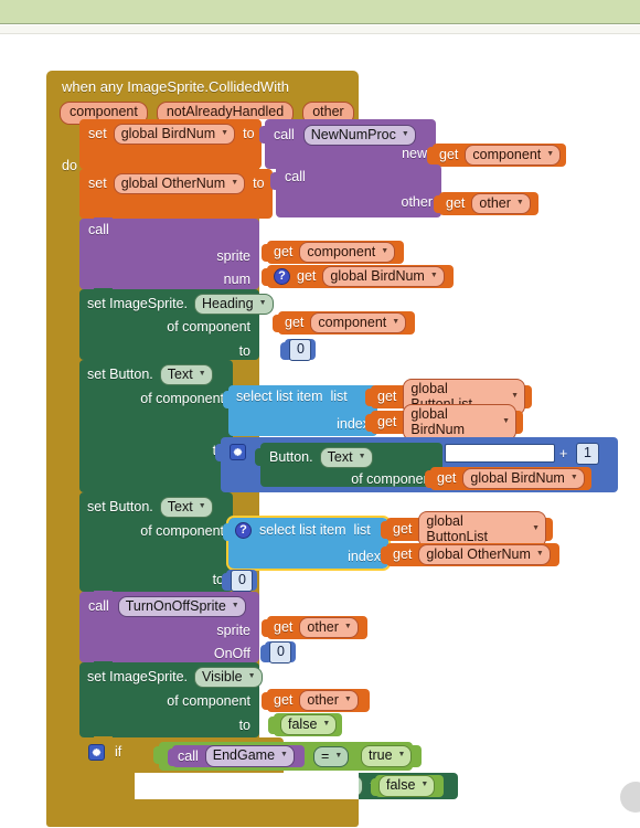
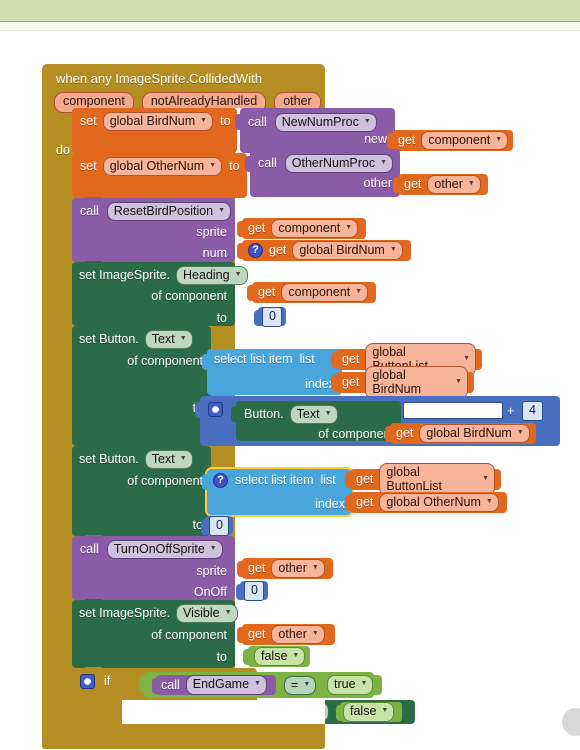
  when any ImageSprite.CollidedWith
  component
  notAlreadyHandled
  other
  do
  set
  global BirdNum
  to
  call
  NewNumProc
  new
  get
  component
  set
  global OtherNum
  to
  call
+ OtherNumProc
  other
  get
  other
  call
+ ResetBirdPosition
  sprite
  num
  get
  component
  ?
  get
  global BirdNum
  set ImageSprite.
  Heading
  of component
  to
  get
  component
  0
  set Button.
  Text
  of componen
  select list item
  list
  inde
  get
  get
  global BirdNum
  Button.
  Text
  of compone
  get
  global BirdNum
  +
- 1
+ 4
  set Button.
  Text
  of componen
  to
  ?
  select list item
  list
  index
  get
  global ButtonList
  get
  global OtherNum
  0
  call
  TurnOnOffSprite
  sprite
  OnOff
  get
  other
  0
  set ImageSprite.
  Visible
  of component
  to
  get
  other
  false
  if
  call
  EndGame
  =
  true
  false
